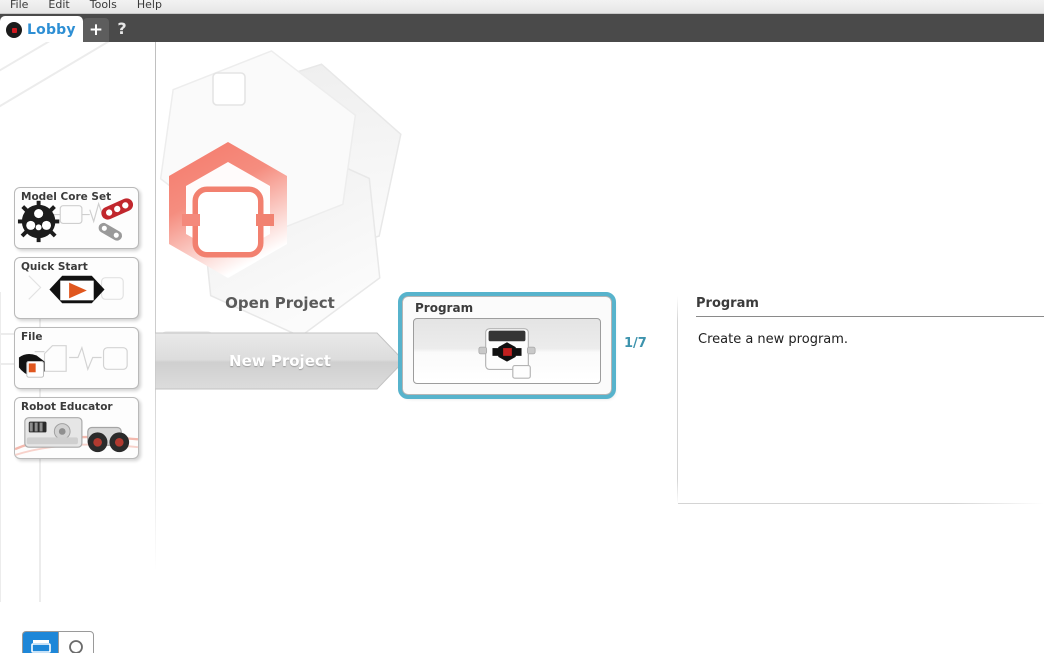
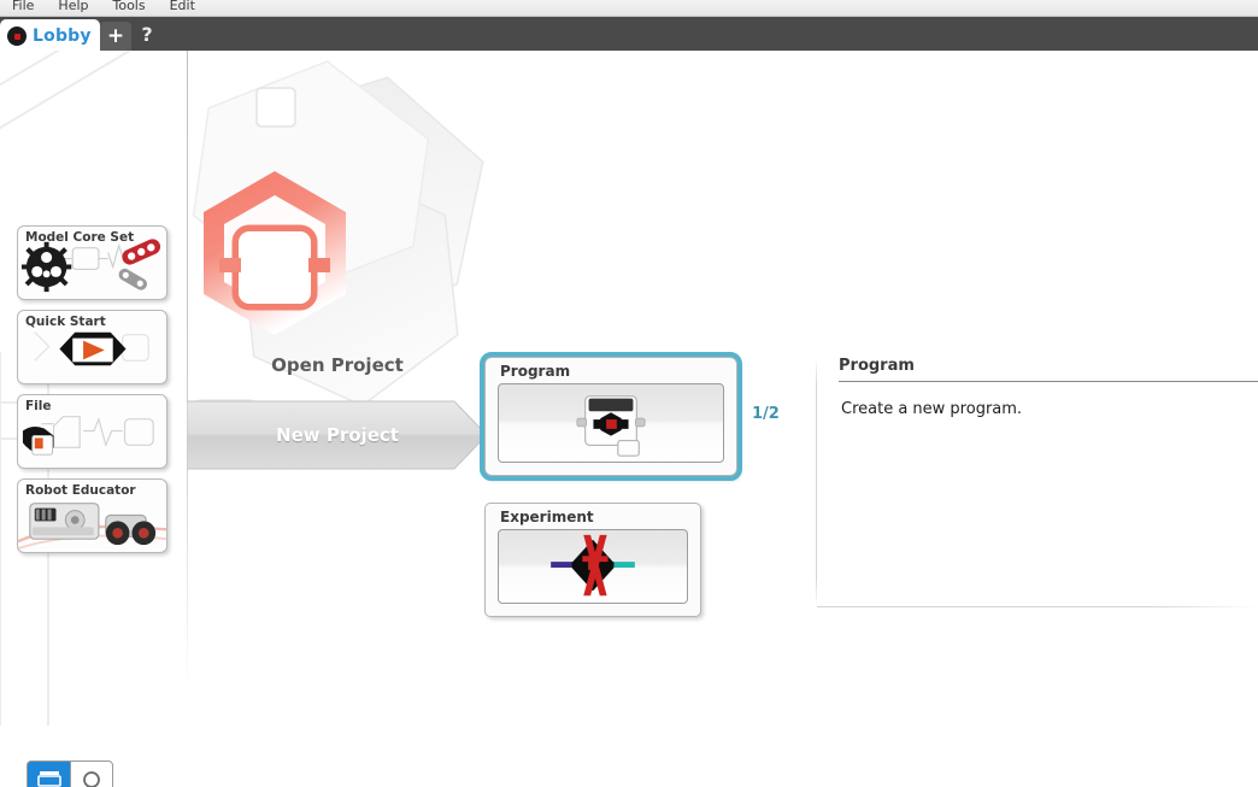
  File
- Edit
+ Help
  Tools
- Help
+ Edit
  Lobby
  +
  ?
  Model Core Set
  Quick Start
  File
  Robot Educator
  Open Project
  New Project
  Program
- 1/7
+ 1/2
+ Experiment
  Program
  Create a new program.
